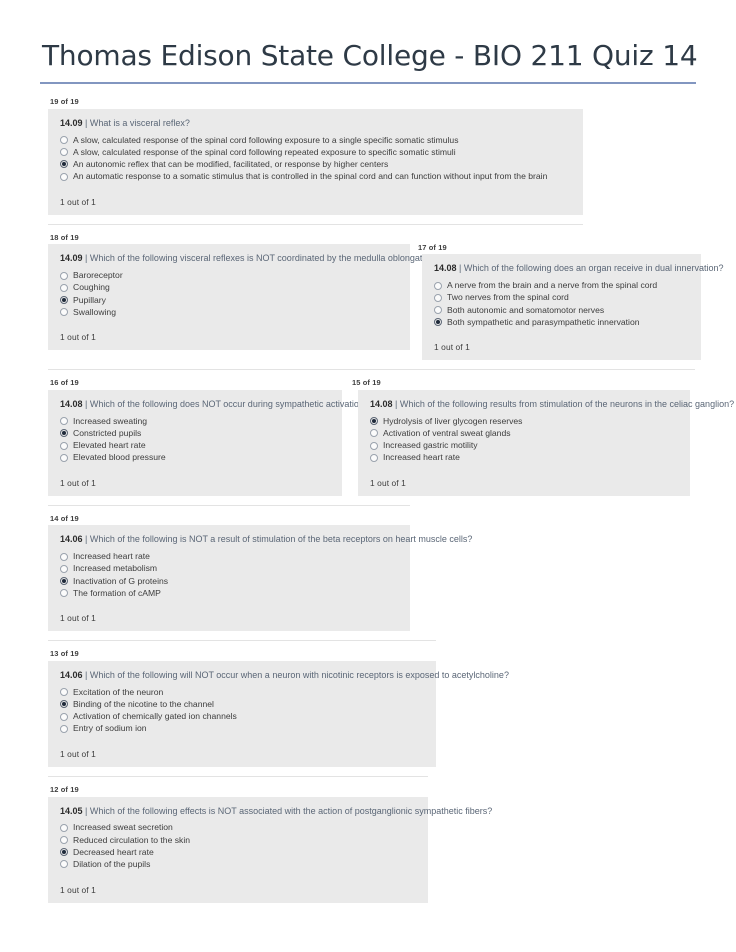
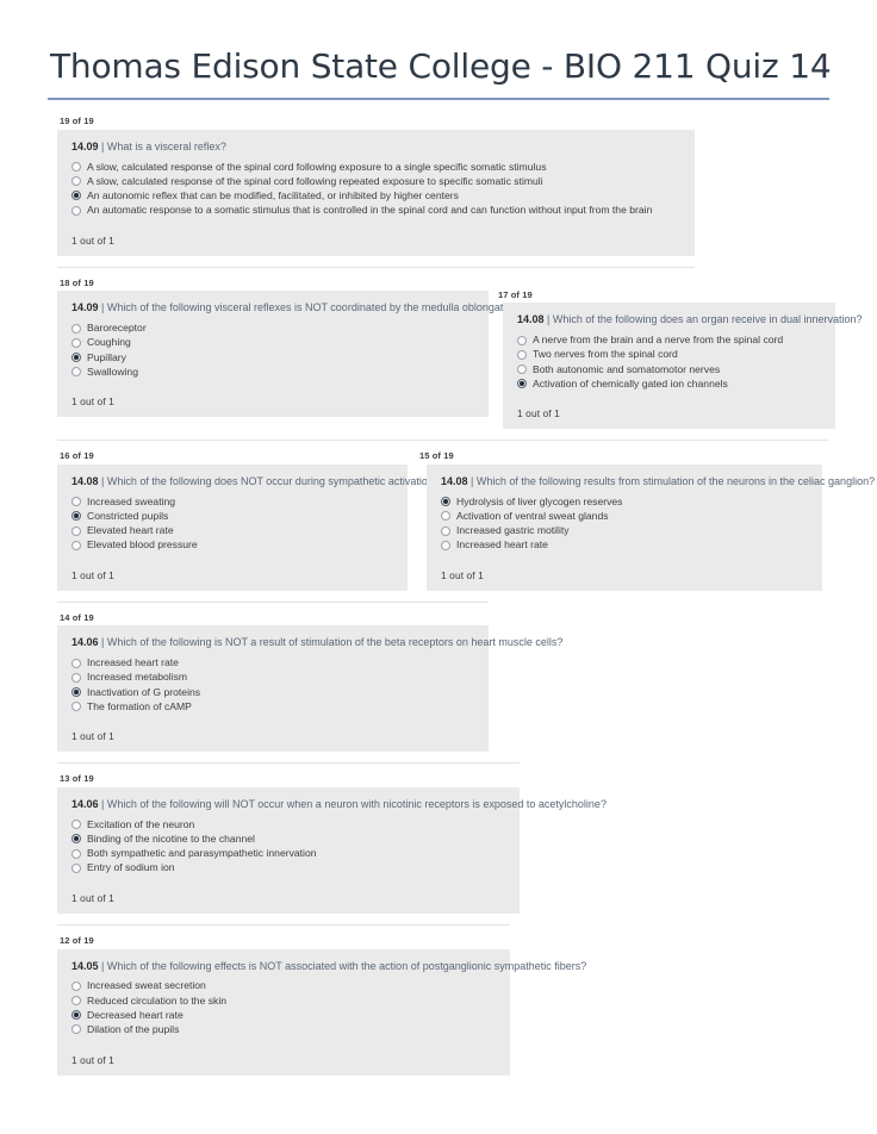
  Thomas Edison State College - BIO 211 Quiz 14
  19 of 19
  14.09 | What is a visceral reflex?
  A slow, calculated response of the spinal cord following exposure to a single specific somatic stimulus
  A slow, calculated response of the spinal cord following repeated exposure to specific somatic stimuli
- An autonomic reflex that can be modified, facilitated, or response by higher centers
+ An autonomic reflex that can be modified, facilitated, or inhibited by higher centers
  An automatic response to a somatic stimulus that is controlled in the spinal cord and can function without input from the brain
  1 out of 1
  18 of 19
  14.09 | Which of the following visceral reflexes is NOT coordinated by the medulla oblonga
  Baroreceptor
  Coughing
  Pupillary
  Swallowing
  1 out of 1
  17 of 19
  14.08 | Which of the following does an organ receive in dual innervation?
  A nerve from the brain and a nerve from the spinal cord
  Two nerves from the spinal cord
  Both autonomic and somatomotor nerves
- Both sympathetic and parasympathetic innervation
+ Activation of chemically gated ion channels
  1 out of 1
  16 of 19
  14.08 | Which of the following does NOT occur during sympathetic activatio
  Increased sweating
  Constricted pupils
  Elevated heart rate
  Elevated blood pressure
  1 out of 1
  15 of 19
  14.08 | Which of the following results from stimulation of the neurons in the celiac ganglion?
  Hydrolysis of liver glycogen reserves
  Activation of ventral sweat glands
  Increased gastric motility
  Increased heart rate
  1 out of 1
  14 of 19
  14.06 | Which of the following is NOT a result of stimulation of the beta receptors on heart muscle cells?
  Increased heart rate
  Increased metabolism
  Inactivation of G proteins
  The formation of cAMP
  1 out of 1
  13 of 19
  14.06 | Which of the following will NOT occur when a neuron with nicotinic receptors is exposed to acetylcholine?
  Excitation of the neuron
  Binding of the nicotine to the channel
- Activation of chemically gated ion channels
+ Both sympathetic and parasympathetic innervation
  Entry of sodium ion
  1 out of 1
  12 of 19
  14.05 | Which of the following effects is NOT associated with the action of postganglionic sympathetic fibers?
  Increased sweat secretion
  Reduced circulation to the skin
  Decreased heart rate
  Dilation of the pupils
  1 out of 1
